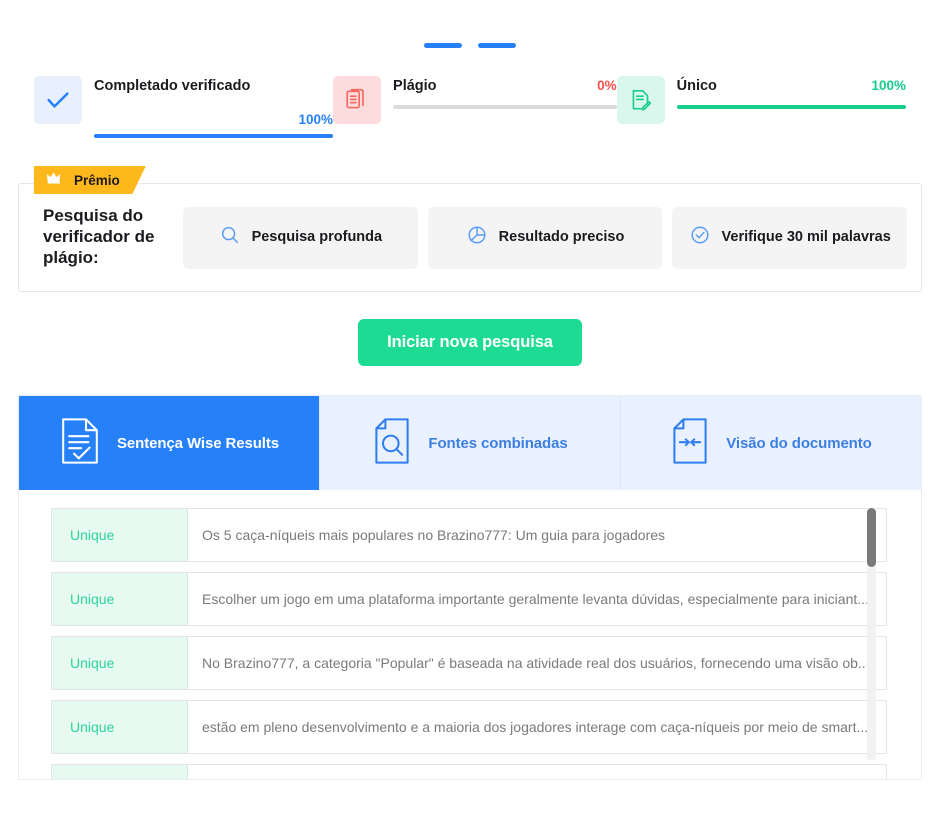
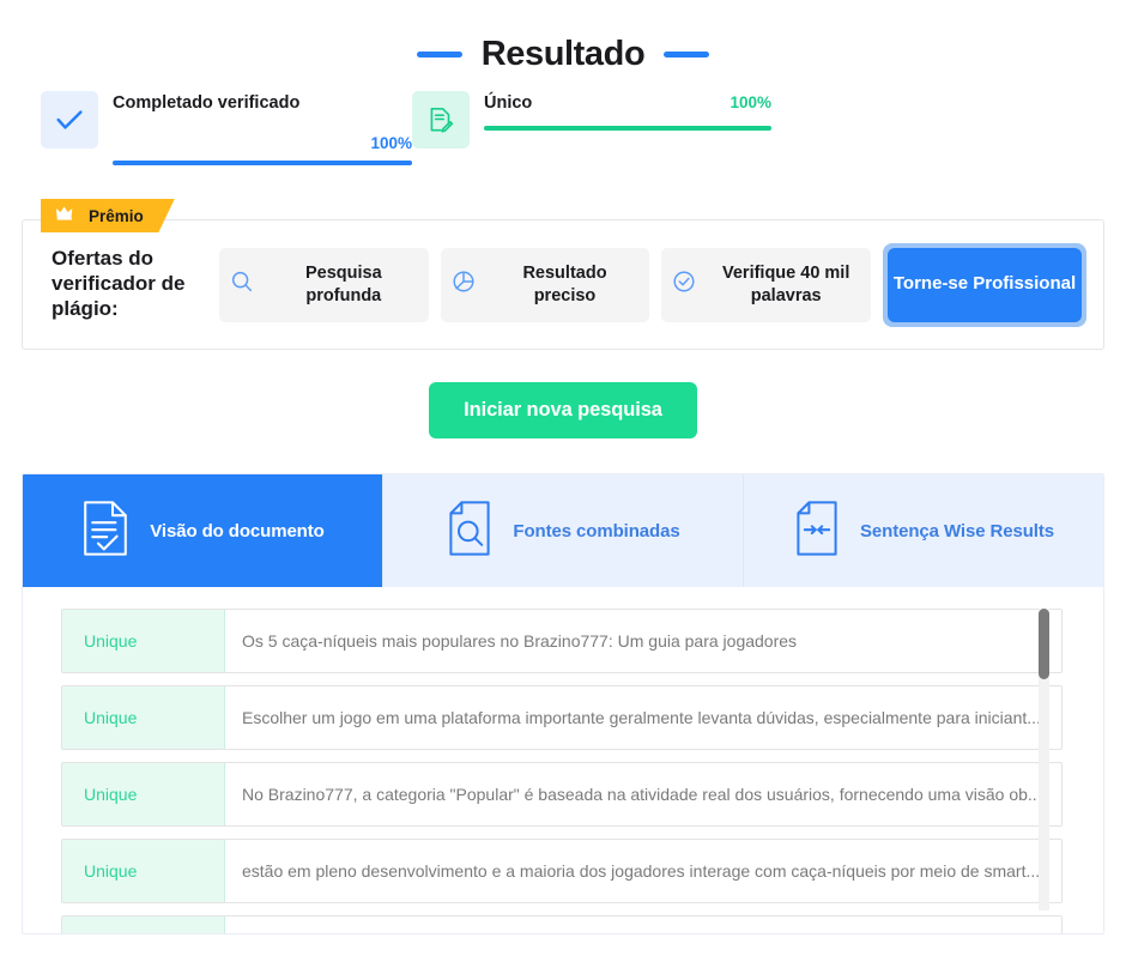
+ Resultado
  Completado verificado
  100%
- Plágio
- 0%
  Único
  100%
  Prêmio
- Pesquisa do verificador de plágio:
+ Ofertas do verificador de plágio:
  Pesquisa profunda
  Resultado preciso
- Verifique 30 mil palavras
+ Verifique 40 mil palavras
+ Torne-se Profissional
  Iniciar nova pesquisa
- Sentença Wise Results
+ Visão do documento
  Fontes combinadas
- Visão do documento
+ Sentença Wise Results
  Unique
  Os 5 caça-níqueis mais populares no Brazino777: Um guia para jogadores
  Unique
  Escolher um jogo em uma plataforma importante geralmente levanta dúvidas, especialmente para iniciant..
  Unique
  No Brazino777, a categoria "Popular" é baseada na atividade real dos usuários, fornecendo uma visão ob..
  Unique
  estão em pleno desenvolvimento e a maioria dos jogadores interage com caça-níqueis por meio de smart..
